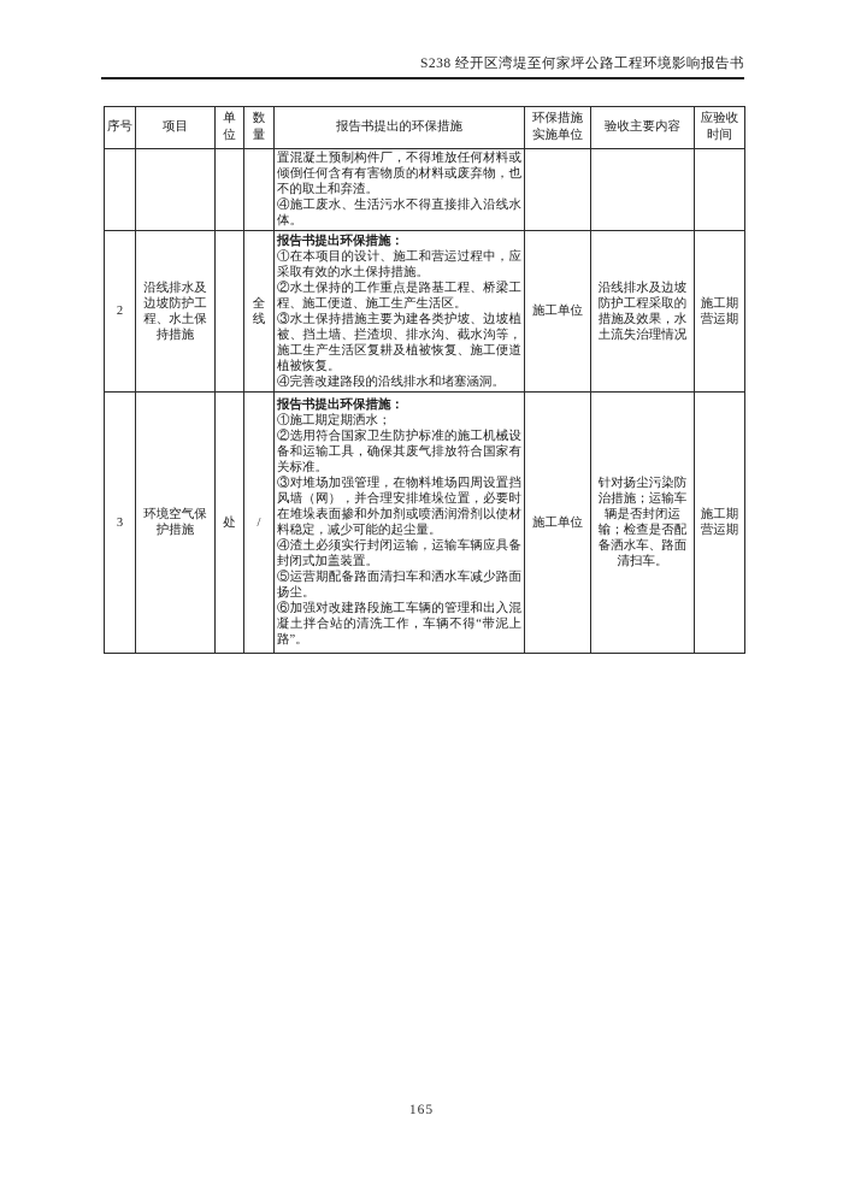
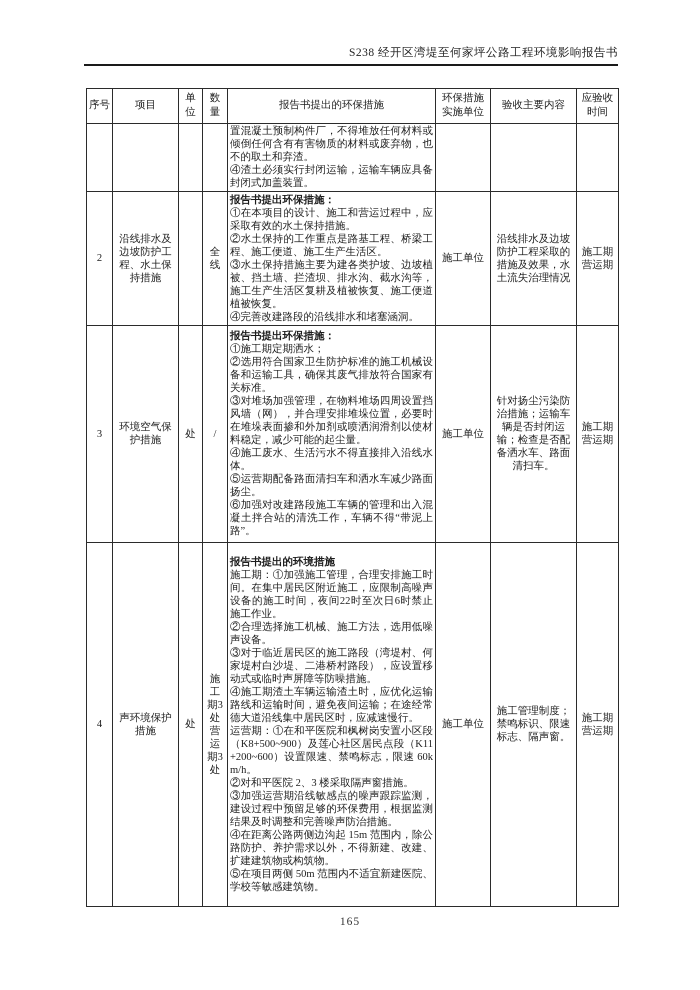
  S238 经开区湾堤至何家坪公路工程环境影响报告书
  序号	项目	单位	数量	报告书提出的环保措施	环保措施实施单位	验收主要内容	应验收时间
- 				置混凝土预制构件厂，不得堆放任何材料或倾倒任何含有有害物质的材料或废弃物，也不的取土和弃渣。 ④施工废水、生活污水不得直接排入沿线水体。
+ 				置混凝土预制构件厂，不得堆放任何材料或倾倒任何含有有害物质的材料或废弃物，也不的取土和弃渣。 ④渣土必须实行封闭运输，运输车辆应具备封闭式加盖装置。
  2	沿线排水及边坡防护工程、水土保持措施		全线	报告书提出环保措施： ①在本项目的设计、施工和营运过程中，应采取有效的水土保持措施。 ②水土保持的工作重点是路基工程、桥梁工程、施工便道、施工生产生活区。 ③水土保持措施主要为建各类护坡、边坡植被、挡土墙、拦渣坝、排水沟、截水沟等，施工生产生活区复耕及植被恢复、施工便道植被恢复。 ④完善改建路段的沿线排水和堵塞涵洞。	施工单位	沿线排水及边坡防护工程采取的措施及效果，水土流失治理情况	施工期营运期
- 3	环境空气保护措施	处	/	报告书提出环保措施： ①施工期定期洒水； ②选用符合国家卫生防护标准的施工机械设备和运输工具，确保其废气排放符合国家有关标准。 ③对堆场加强管理，在物料堆场四周设置挡风墙（网），并合理安排堆垛位置，必要时在堆垛表面掺和外加剂或喷洒润滑剂以使材料稳定，减少可能的起尘量。 ④渣土必须实行封闭运输，运输车辆应具备封闭式加盖装置。 ⑤运营期配备路面清扫车和洒水车减少路面扬尘。 ⑥加强对改建路段施工车辆的管理和出入混凝土拌合站的清洗工作，车辆不得“带泥上路”。	施工单位	针对扬尘污染防治措施；运输车辆是否封闭运输；检查是否配备洒水车、路面清扫车。	施工期营运期
+ 3	环境空气保护措施	处	/	报告书提出环保措施： ①施工期定期洒水； ②选用符合国家卫生防护标准的施工机械设备和运输工具，确保其废气排放符合国家有关标准。 ③对堆场加强管理，在物料堆场四周设置挡风墙（网），并合理安排堆垛位置，必要时在堆垛表面掺和外加剂或喷洒润滑剂以使材料稳定，减少可能的起尘量。 ④施工废水、生活污水不得直接排入沿线水体。 ⑤运营期配备路面清扫车和洒水车减少路面扬尘。 ⑥加强对改建路段施工车辆的管理和出入混凝土拌合站的清洗工作，车辆不得“带泥上路”。	施工单位	针对扬尘污染防治措施；运输车辆是否封闭运输；检查是否配备洒水车、路面清扫车。	施工期营运期
+ 4	声环境保护措施	处	施工期3处 营运期3处	报告书提出的环境措施 施工期：①加强施工管理，合理安排施工时间。在集中居民区附近施工，应限制高噪声设备的施工时间，夜间22时至次日6时禁止施工作业。 ②合理选择施工机械、施工方法，选用低噪声设备。 ③对于临近居民区的施工路段（湾堤村、何家堤村白沙堤、二港桥村路段），应设置移动式或临时声屏障等防噪措施。 ④施工期渣土车辆运输渣土时，应优化运输路线和运输时间，避免夜间运输；在途经常德大道沿线集中居民区时，应减速慢行。 运营期：①在和平医院和枫树岗安置小区段（K8+500~900）及莲心社区居民点段（K11+200~600）设置限速、禁鸣标志，限速 60km/h。 ②对和平医院 2、3 楼采取隔声窗措施。 ③加强运营期沿线敏感点的噪声跟踪监测，建设过程中预留足够的环保费用，根据监测结果及时调整和完善噪声防治措施。 ④在距离公路两侧边沟起 15m 范围内，除公路防护、养护需求以外，不得新建、改建、扩建建筑物或构筑物。 ⑤在项目两侧 50m 范围内不适宜新建医院、学校等敏感建筑物。	施工单位	施工管理制度；禁鸣标识、限速标志、隔声窗。	施工期营运期
  165
